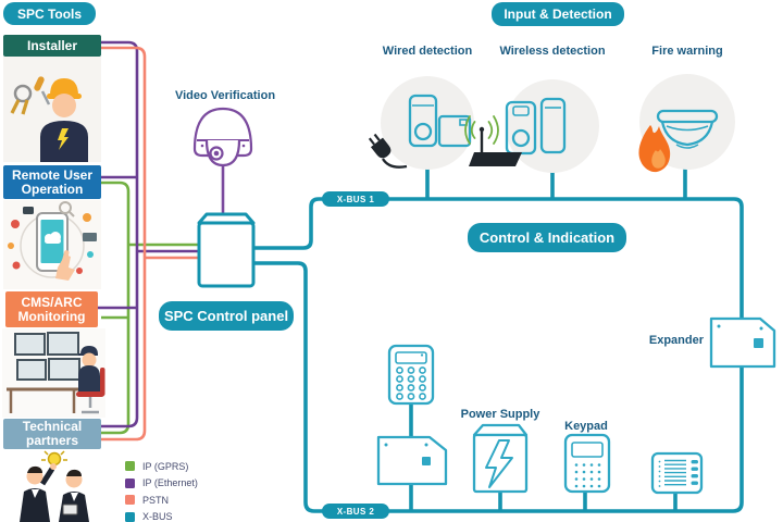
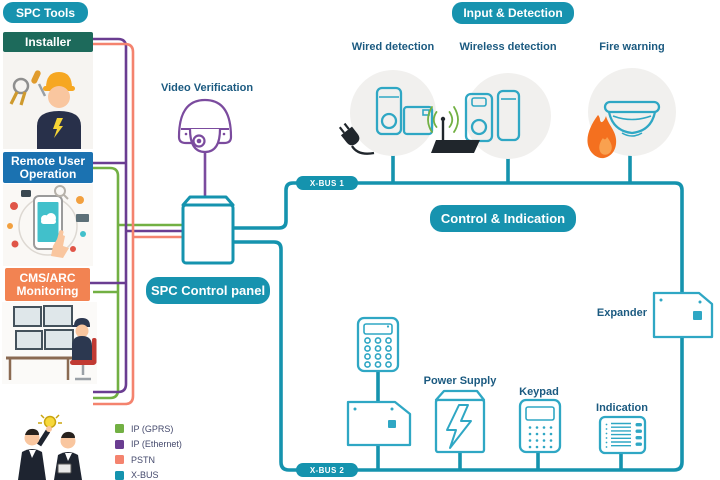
  SPC Tools
  Input & Detection
  Control & Indication
  SPC Control panel
  Installer
  Remote User Operation
  CMS/ARC Monitoring
- Technical partners
  Video Verification
  Wired detection
  Wireless detection
  Fire warning
  Power Supply
  Keypad
+ Indication
  Expander
  X-BUS 1
  X-BUS 2
  IP (GPRS)
  IP (Ethernet)
  PSTN
  X-BUS
